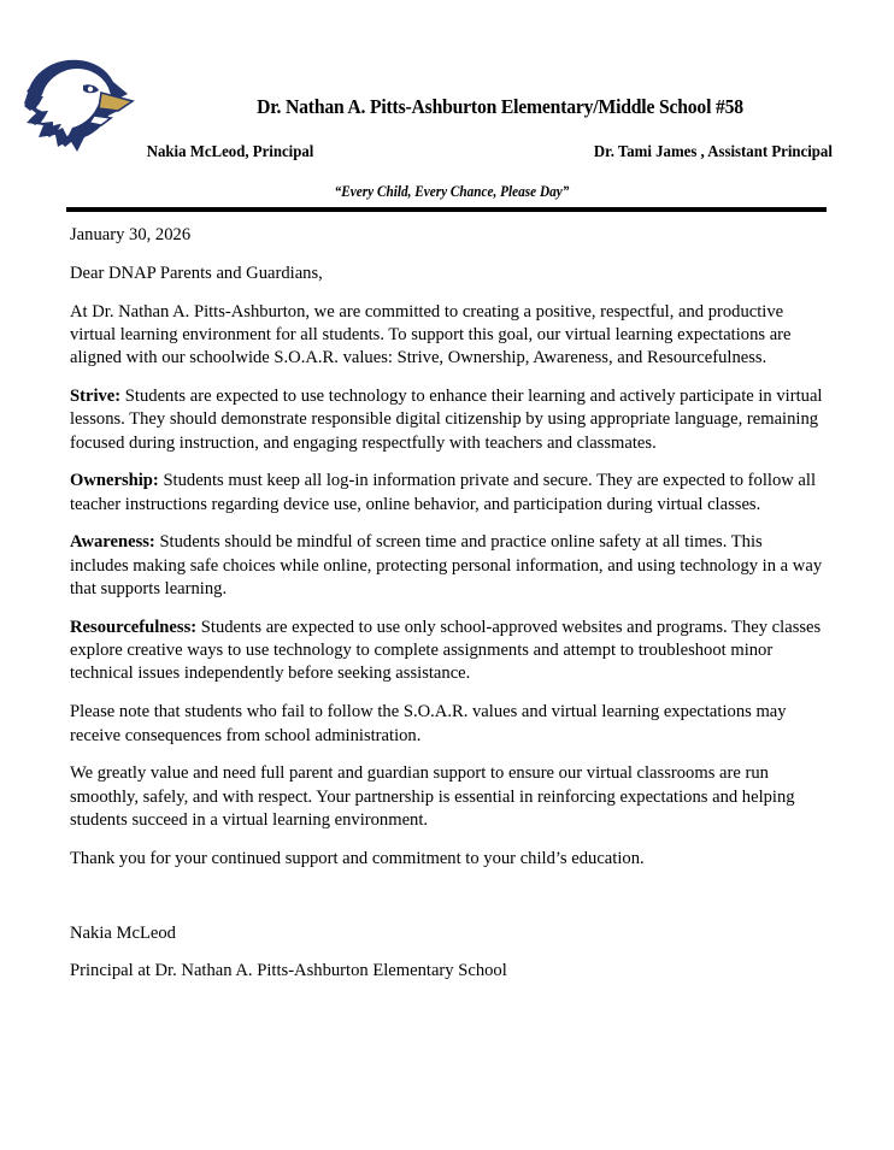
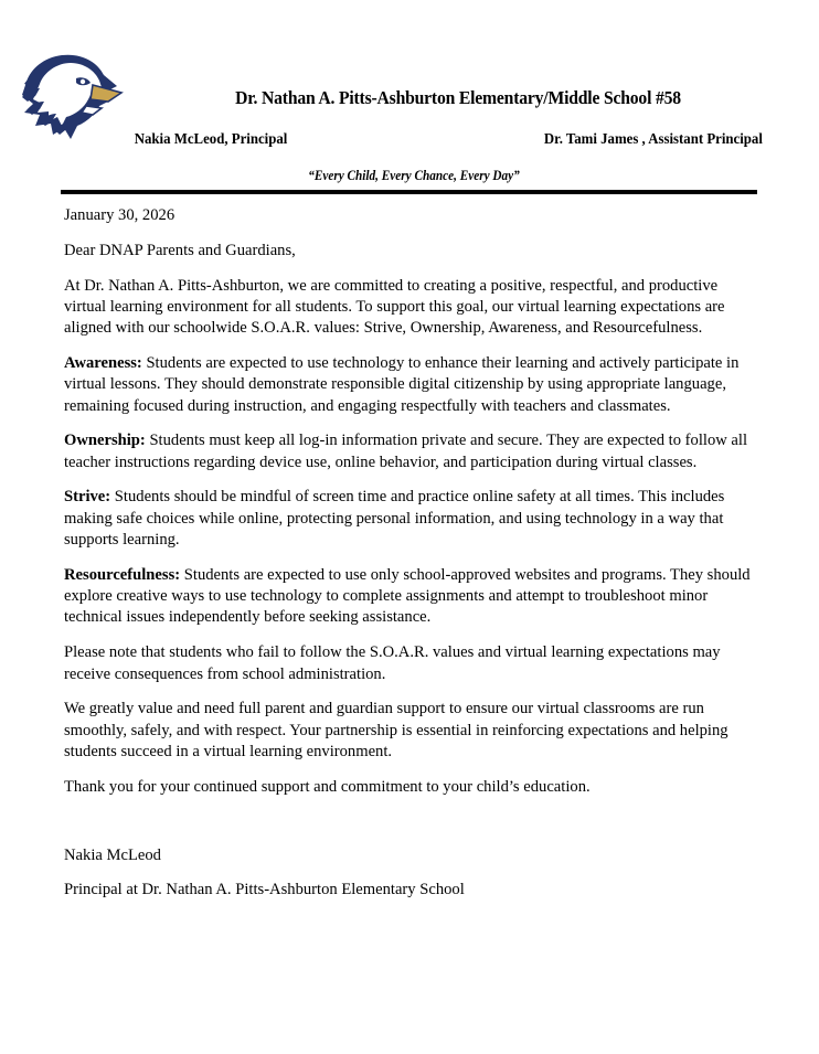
  Dr. Nathan A. Pitts-Ashburton Elementary/Middle School #58
  Nakia McLeod, Principal
  Dr. Tami James , Assistant Principal
- “Every Child, Every Chance, Please Day”
+ “Every Child, Every Chance, Every Day”
  January 30, 2026
  Dear DNAP Parents and Guardians,
  At Dr. Nathan A. Pitts-Ashburton, we are committed to creating a positive, respectful, and productive virtual learning environment for all students. To support this goal, our virtual learning expectations are aligned with our schoolwide S.O.A.R. values: Strive, Ownership, Awareness, and Resourcefulness.
- Strive: Students are expected to use technology to enhance their learning and actively participate in virtual lessons. They should demonstrate responsible digital citizenship by using appropriate language, remaining focused during instruction, and engaging respectfully with teachers and classmates.
+ Awareness: Students are expected to use technology to enhance their learning and actively participate in virtual lessons. They should demonstrate responsible digital citizenship by using appropriate language, remaining focused during instruction, and engaging respectfully with teachers and classmates.
  Ownership: Students must keep all log-in information private and secure. They are expected to follow all teacher instructions regarding device use, online behavior, and participation during virtual classes.
- Awareness: Students should be mindful of screen time and practice online safety at all times. This includes making safe choices while online, protecting personal information, and using technology in a way that supports learning.
+ Strive: Students should be mindful of screen time and practice online safety at all times. This includes making safe choices while online, protecting personal information, and using technology in a way that supports learning.
- Resourcefulness: Students are expected to use only school-approved websites and programs. They classes explore creative ways to use technology to complete assignments and attempt to troubleshoot minor technical issues independently before seeking assistance.
+ Resourcefulness: Students are expected to use only school-approved websites and programs. They should explore creative ways to use technology to complete assignments and attempt to troubleshoot minor technical issues independently before seeking assistance.
  Please note that students who fail to follow the S.O.A.R. values and virtual learning expectations may receive consequences from school administration.
  We greatly value and need full parent and guardian support to ensure our virtual classrooms are run smoothly, safely, and with respect. Your partnership is essential in reinforcing expectations and helping students succeed in a virtual learning environment.
  Thank you for your continued support and commitment to your child’s education.
  Nakia McLeod
  Principal at Dr. Nathan A. Pitts-Ashburton Elementary School
